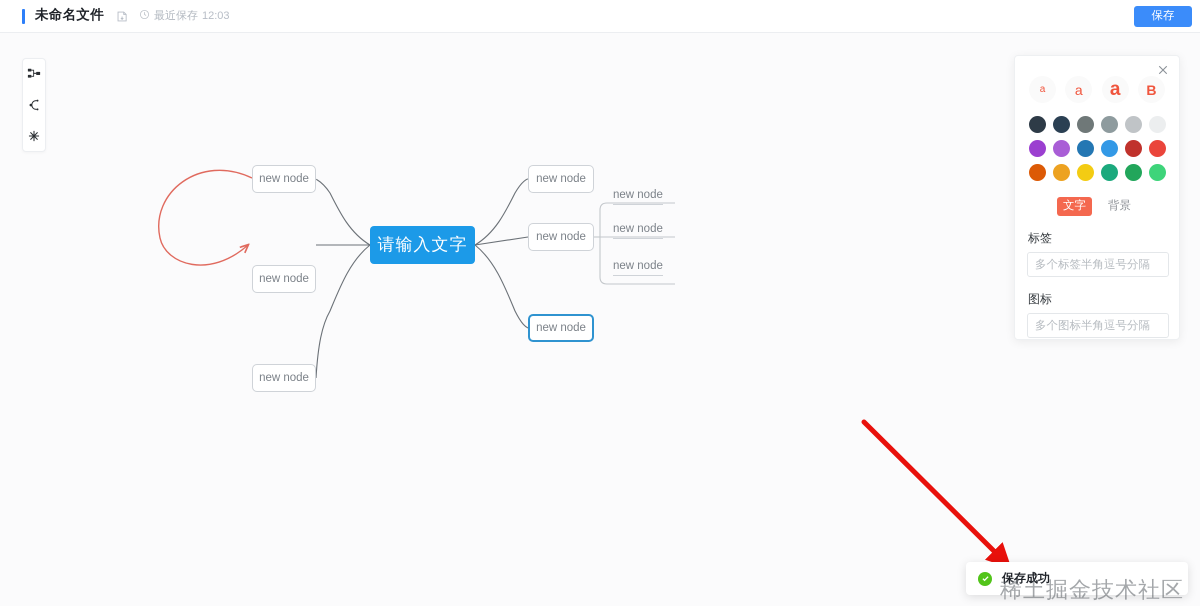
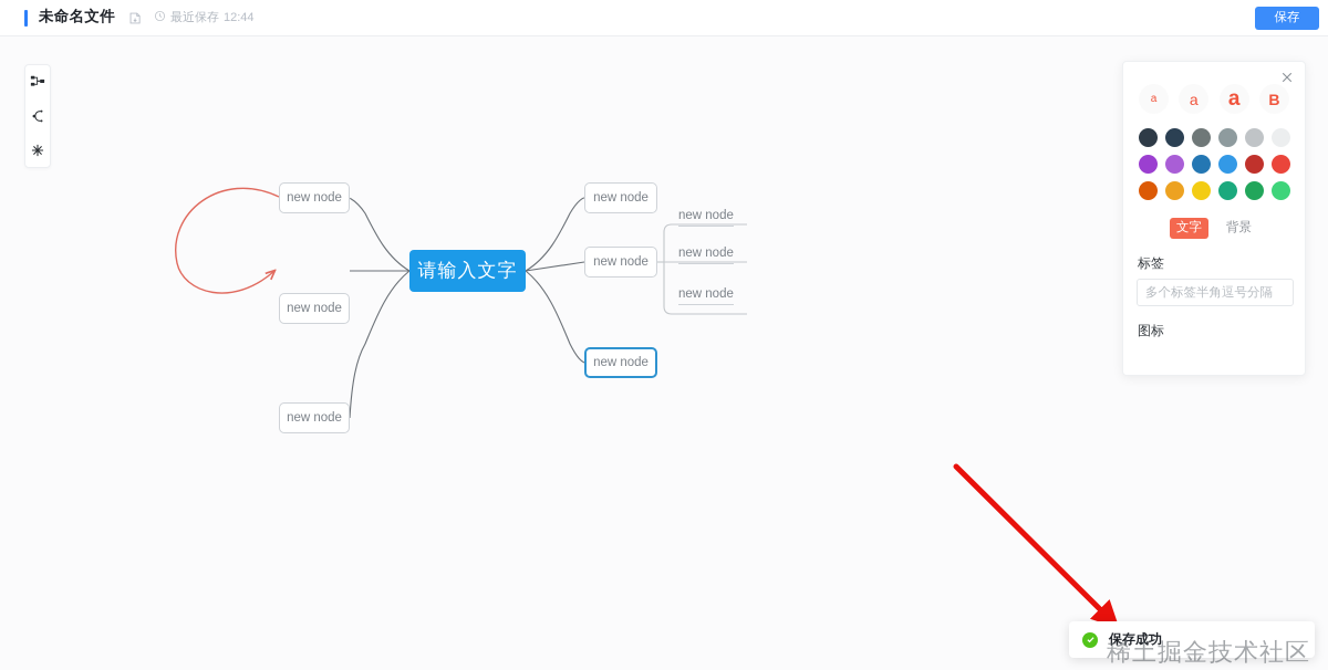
  未命名文件
  最近保存
- 12:03
+ 12:44
  保存
  new node
  new node
  new node
  请输入文字
  new node
  new node
  new node
  new node
  new node
  new node
  a
  a
  a
  B
  文字
  背景
  标签
  多个标签半角逗号分隔
  图标
- 多个图标半角逗号分隔
  保存成功
  稀土掘金技术社区
